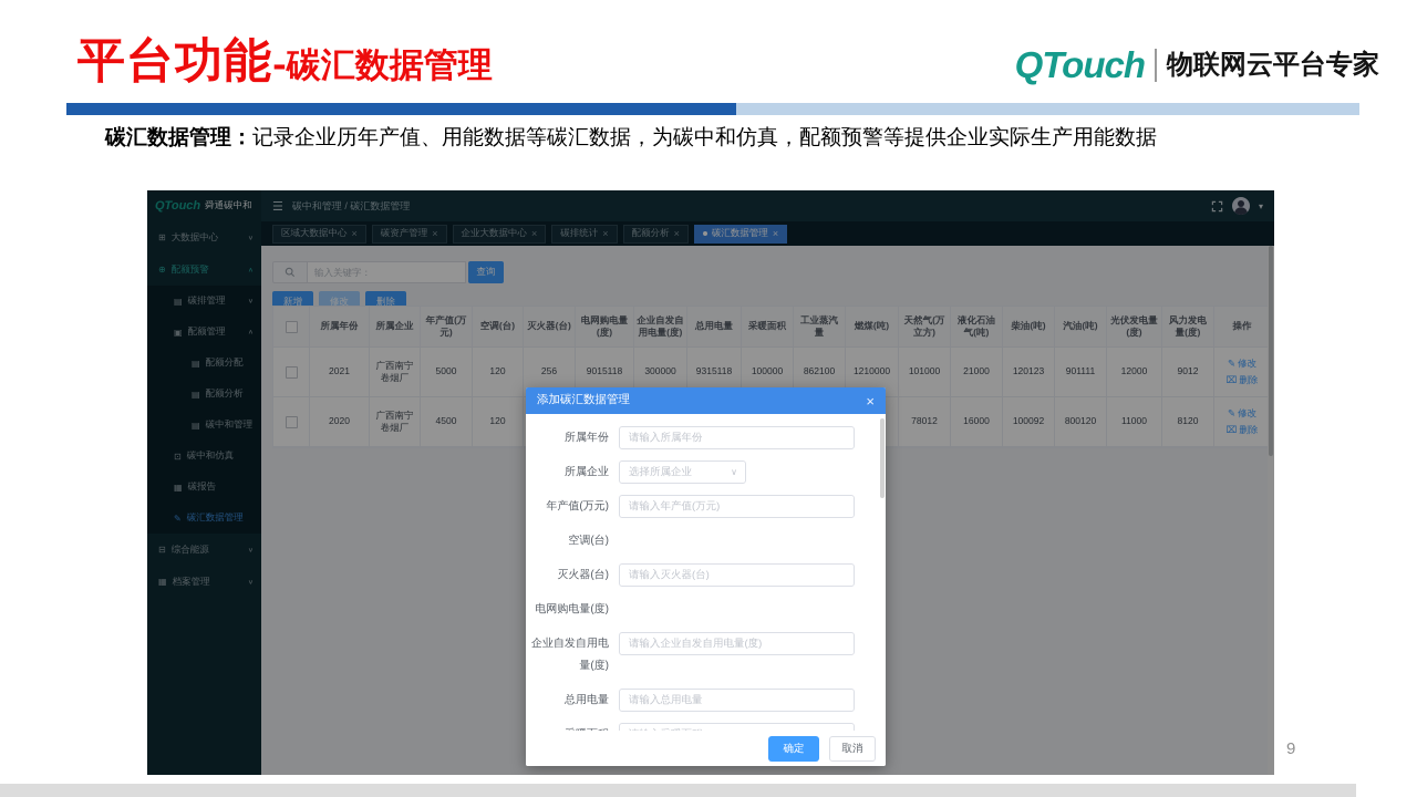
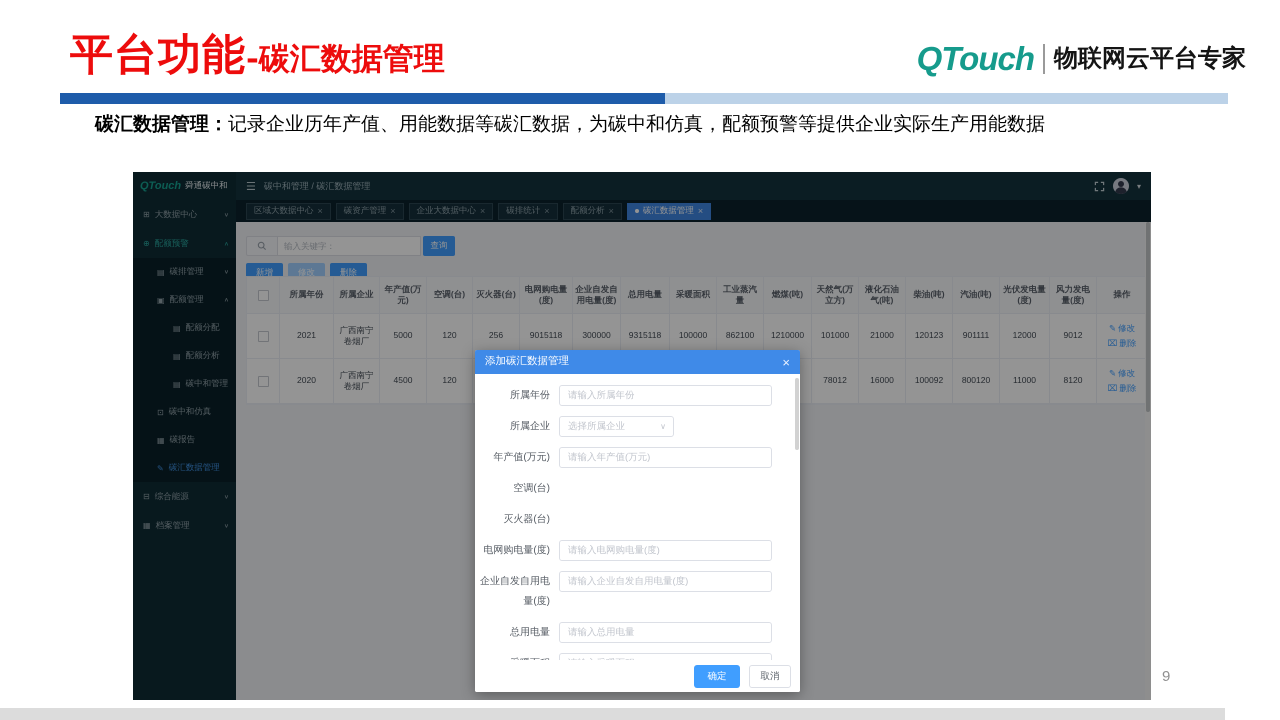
  平台功能-碳汇数据管理
  QTouch
  物联网云平台专家
  碳汇数据管理：记录企业历年产值、用能数据等碳汇数据，为碳中和仿真，配额预警等提供企业实际生产用能数据
  QTouch
  舜通碳中和
  ⊞
  大数据中心
  ⊕
  配额预警
  ▤
  碳排管理
  ▣
  配额管理
  ▤
  配额分配
  ▤
  配额分析
  ▤
  碳中和管理
  ⊡
  碳中和仿真
  ▦
  碳报告
  ✎
  碳汇数据管理
  ⊟
  综合能源
  ▦
  档案管理
  ☰
  碳中和管理 / 碳汇数据管理
  ▾
  区域大数据中心
  ×
  碳资产管理
  ×
  企业大数据中心
  ×
  碳排统计
  ×
  配额分析
  ×
  碳汇数据管理
  ×
  输入关键字：
  查询
  新增
  修改
  删除
  所属年份
  所属企业
  年产值(万元)
  空调(台)
  灭火器(台)
  电网购电量(度)
  企业自发自用电量(度)
  总用电量
  采暖面积
  工业蒸汽量
  燃煤(吨)
  天然气(万立方)
  液化石油气(吨)
  柴油(吨)
  汽油(吨)
  光伏发电量(度)
  风力发电量(度)
  操作
  2021
  广西南宁卷烟厂
  5000
  120
  256
  9015118
  300000
  9315118
  100000
  862100
  1210000
  101000
  21000
  120123
  901111
  12000
  9012
  ✎
  修改
  ⌧
  删除
  2020
  广西南宁卷烟厂
  4500
  120
  78012
  16000
  100092
  800120
  11000
  8120
  ✎
  修改
  ⌧
  删除
  添加碳汇数据管理
  ×
  所属年份
  请输入所属年份
  所属企业
  选择所属企业
  ∨
  年产值(万元)
  请输入年产值(万元)
  空调(台)
  灭火器(台)
- 请输入灭火器(台)
  电网购电量(度)
+ 请输入电网购电量(度)
  企业自发自用电量(度)
  请输入企业自发自用电量(度)
  总用电量
  请输入总用电量
  确定
  取消
  9
